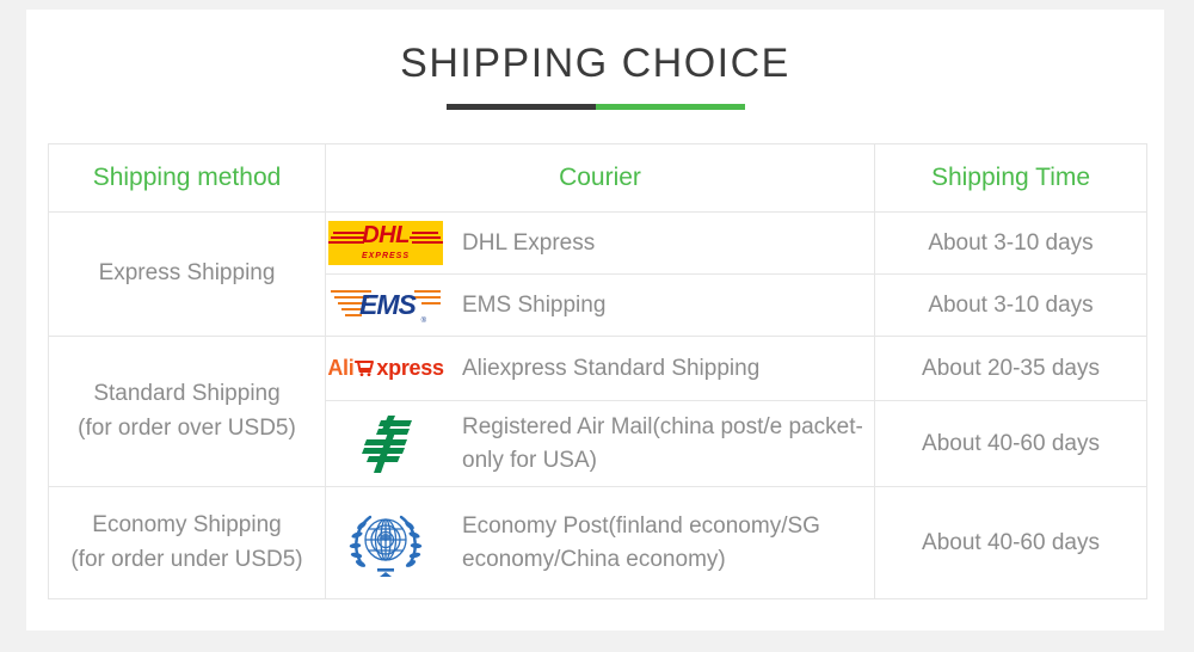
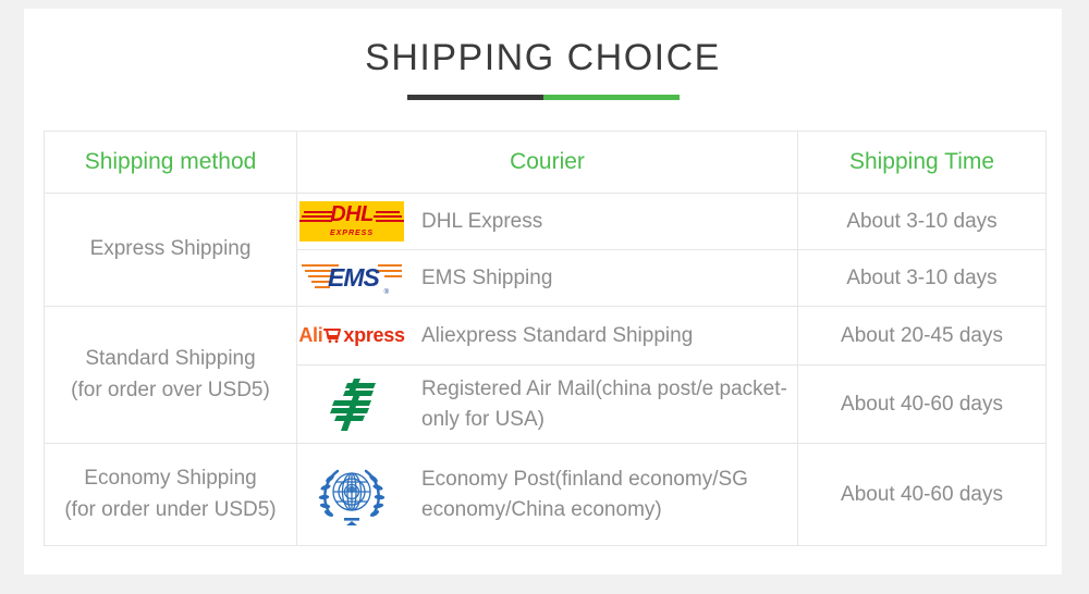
  SHIPPING CHOICE
  Shipping method	Courier	Shipping Time
  Express Shipping	DHL DHL Express	About 3-10 days
  EMS EMS Shipping	About 3-10 days
- Standard Shipping (for order over USD5)	Ali xpress Aliexpress Standard Shipping	About 20-35 days
+ Standard Shipping (for order over USD5)	Ali xpress Aliexpress Standard Shipping	About 20-45 days
  Registered Air Mail(china post/e packet-only for USA)	About 40-60 days
  Economy Shipping (for order under USD5)	Economy Post(finland economy/SG economy/China economy)	About 40-60 days
